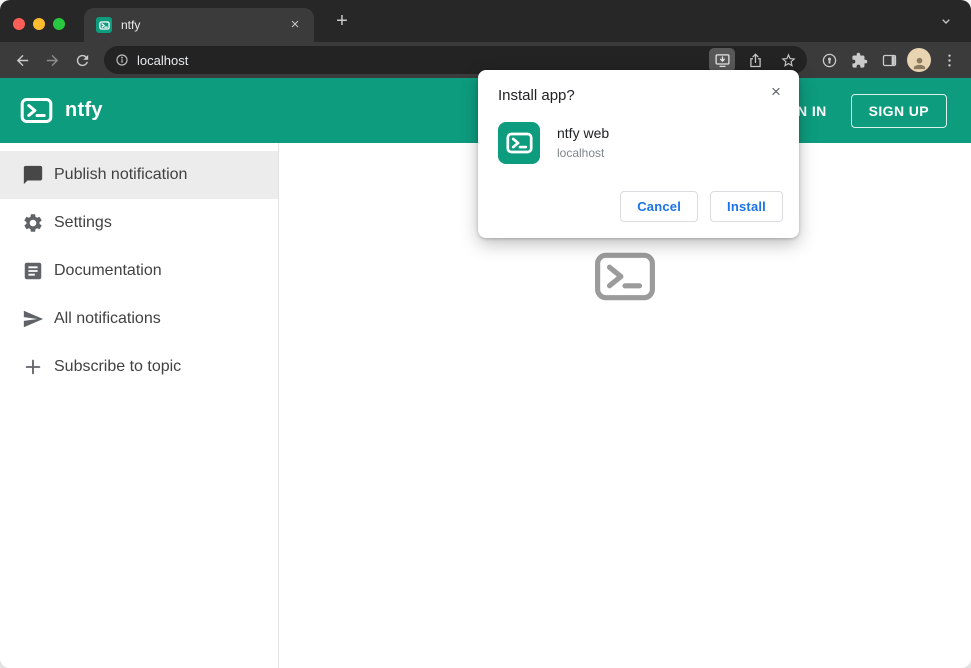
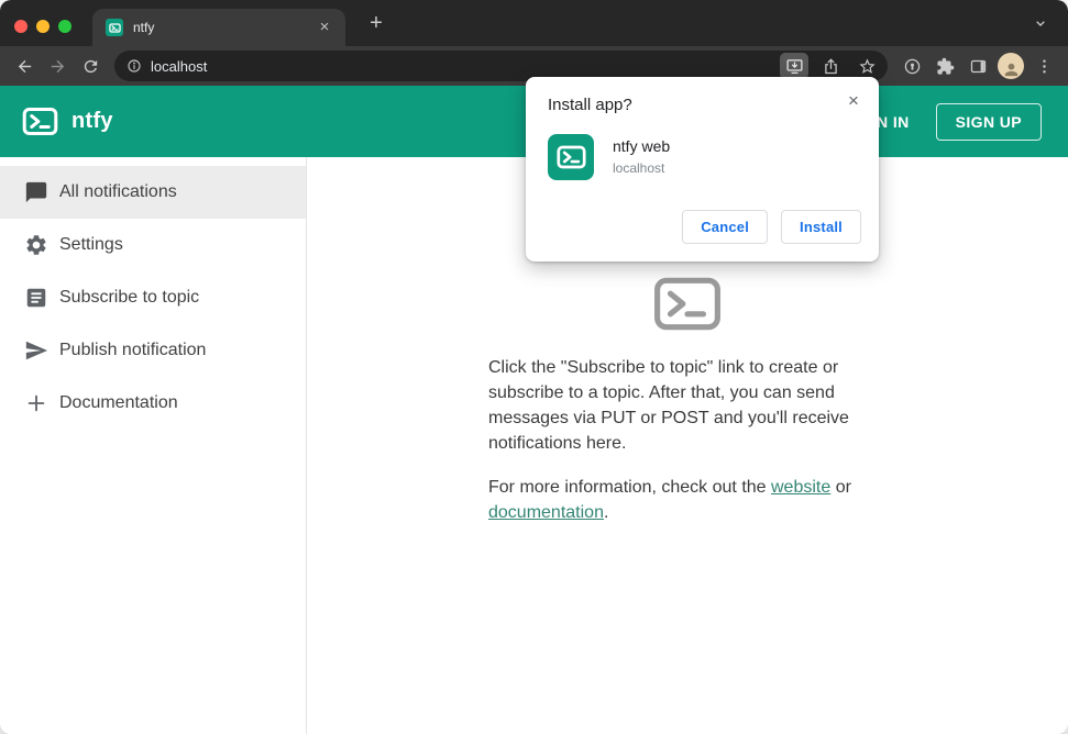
  ntfy
  ×
  +
  localhost
  ntfy
  SIGN UP
- Publish notification
+ All notifications
  Settings
- Documentation
+ Subscribe to topic
- All notifications
+ Publish notification
- Subscribe to topic
+ Documentation
+ Click the "Subscribe to topic" link to create or subscribe to a topic. After that, you can send messages via PUT or POST and you'll receive notifications here.
+ For more information, check out the website or documentation.
  Install app?
  ×
  ntfy web
  localhost
  Cancel
  Install
